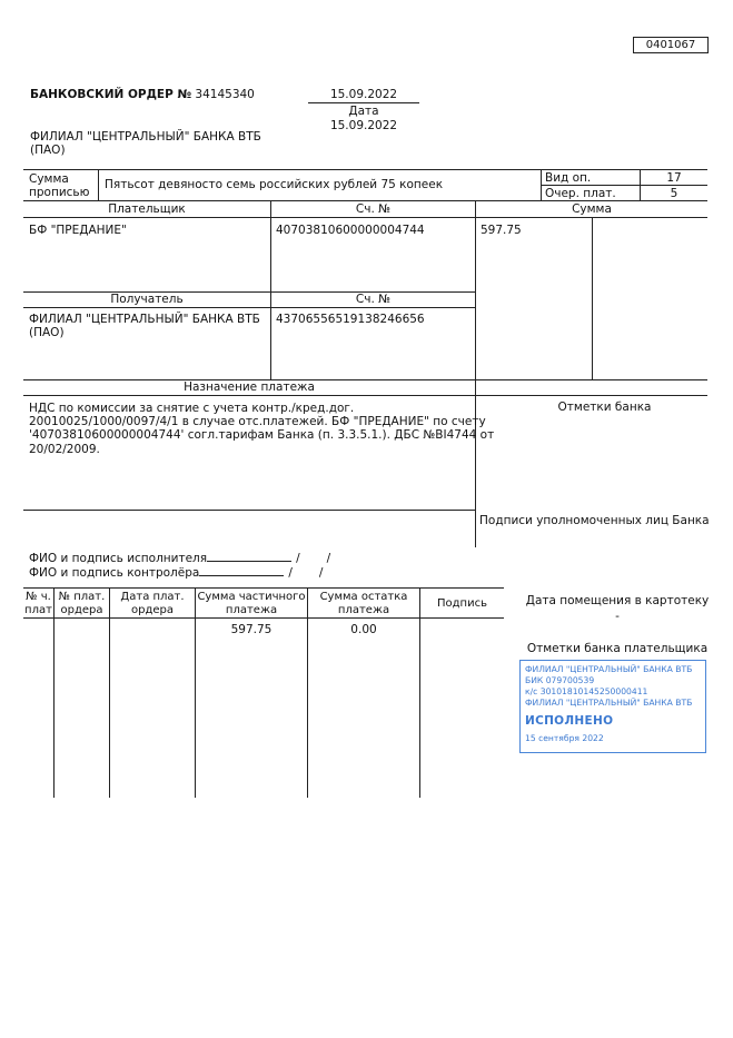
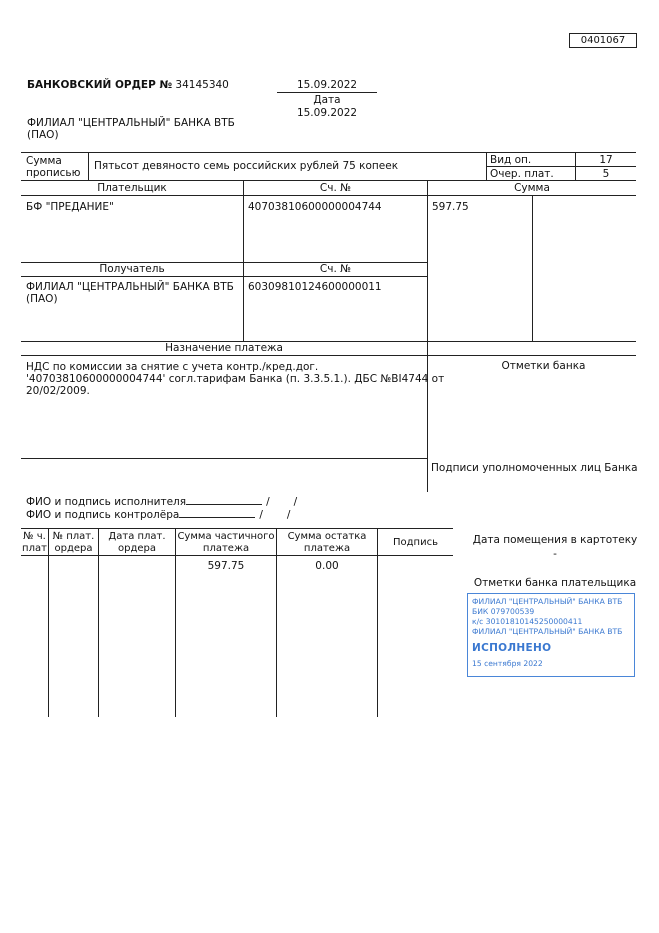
  0401067
  БАНКОВСКИЙ ОРДЕР № 34145340
  15.09.2022
  Дата
  15.09.2022
  ФИЛИАЛ "ЦЕНТРАЛЬНЫЙ" БАНКА ВТБ
  (ПАО)
  Сумма
  прописью
  Пятьсот девяносто семь российских рублей 75 копеек
  Вид оп.
  17
  Очер. плат.
  5
  Плательщик
  Сч. №
  Сумма
  БФ "ПРЕДАНИЕ"
  40703810600000004744
  597.75
  Получатель
  Сч. №
  ФИЛИАЛ "ЦЕНТРАЛЬНЫЙ" БАНКА ВТБ
  (ПАО)
- 43706556519138246656
+ 60309810124600000011
  Назначение платежа
  НДС по комиссии за снятие с учета контр./кред.дог.
- 20010025/1000/0097/4/1 в случае отс.платежей. БФ "ПРЕДАНИЕ" по счету
  '40703810600000004744' согл.тарифам Банка (п. 3.3.5.1.). ДБС №BI4744 от
  20/02/2009.
  Отметки банка
  Подписи уполномоченных лиц Банка
  ФИО и подпись исполнителя / /
  ФИО и подпись контролёра / /
  № ч.
  плат
  № плат.
  ордера
  Дата плат.
  ордера
  Сумма частичного
  платежа
  Сумма остатка
  платежа
  Подпись
  597.75
  0.00
  Дата помещения в картотеку
  -
  Отметки банка плательщика
  ФИЛИАЛ "ЦЕНТРАЛЬНЫЙ" БАНКА ВТБ
  БИК 079700539
  к/с 30101810145250000411
  ФИЛИАЛ "ЦЕНТРАЛЬНЫЙ" БАНКА ВТБ
  ИСПОЛНЕНО
  15 сентября 2022
